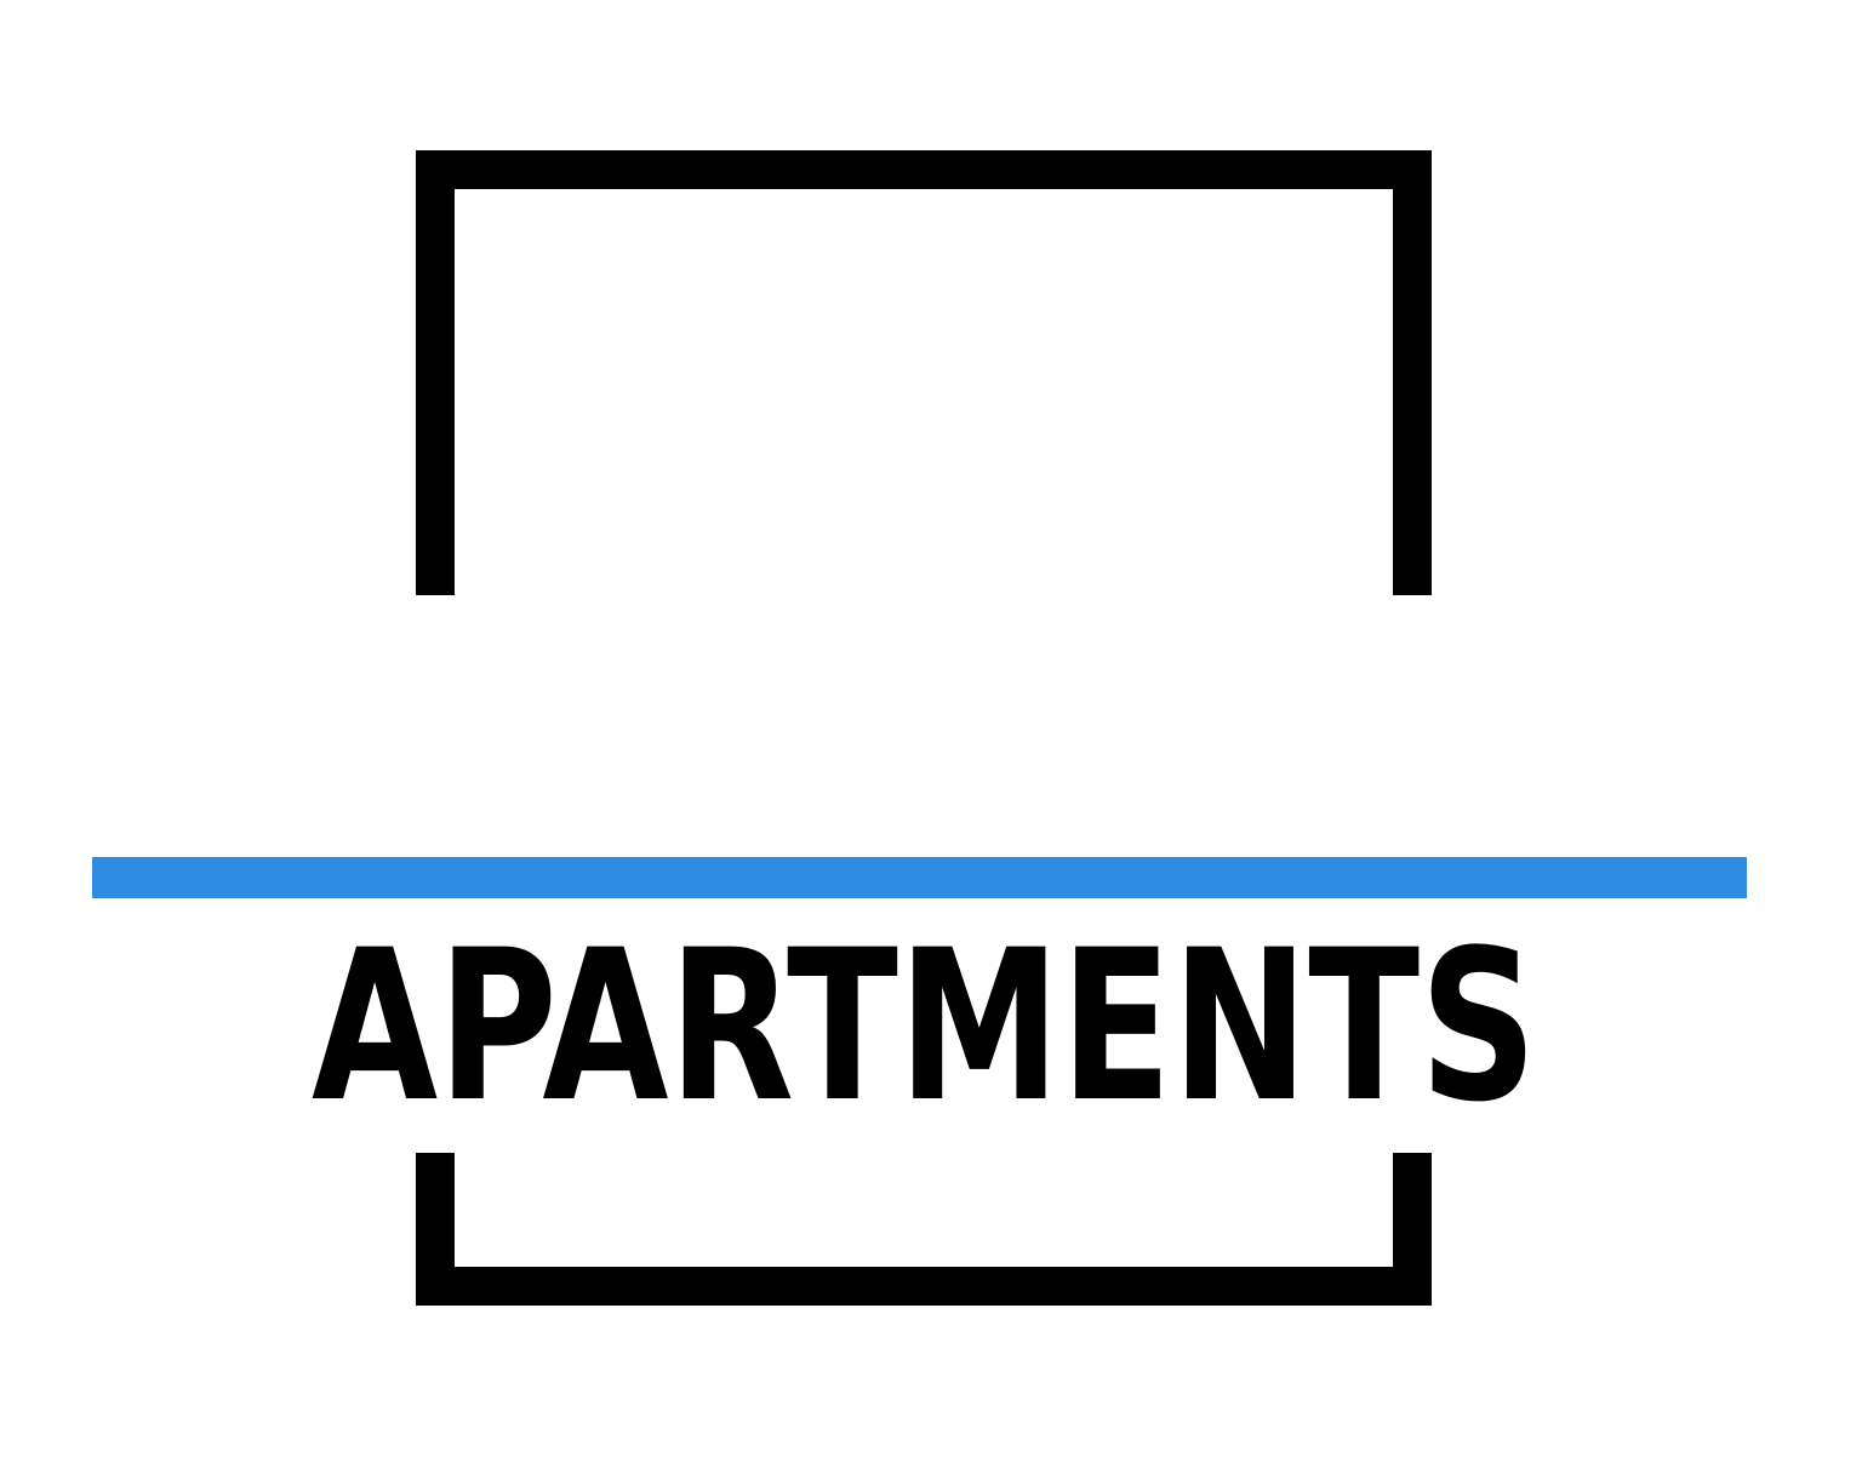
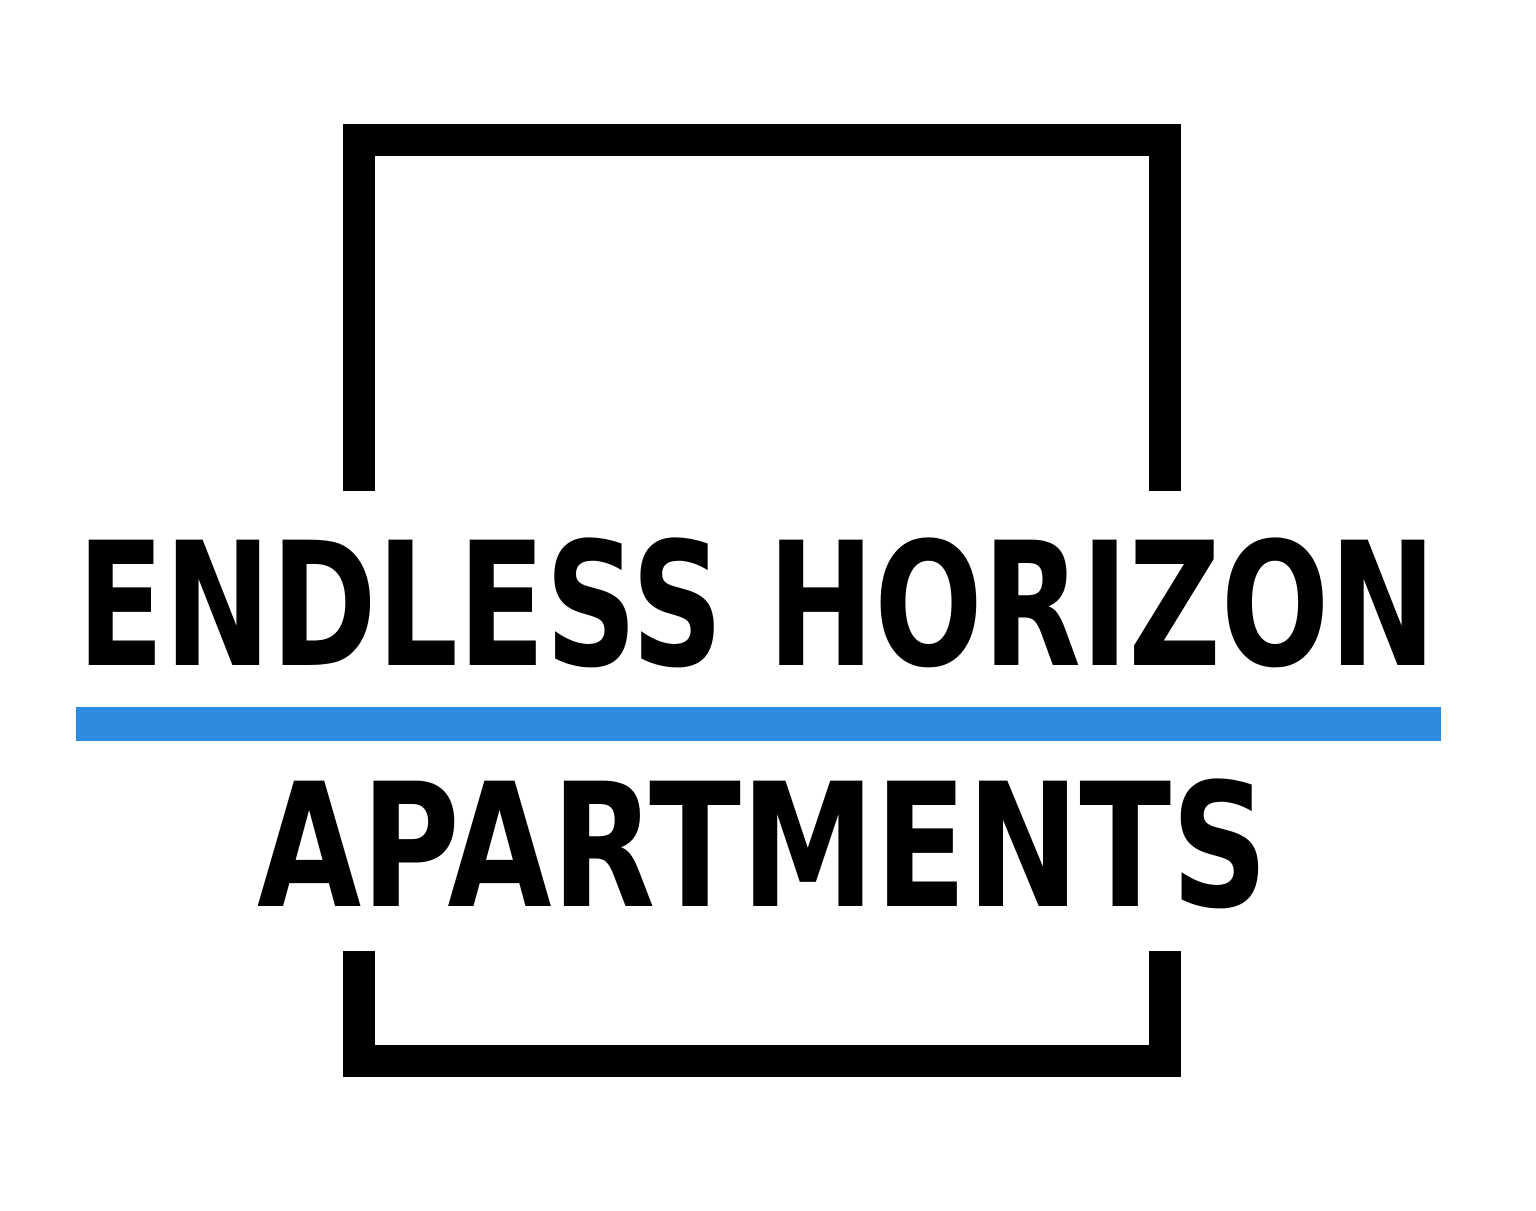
+ ENDLESS HORIZON
  APARTMENTS
